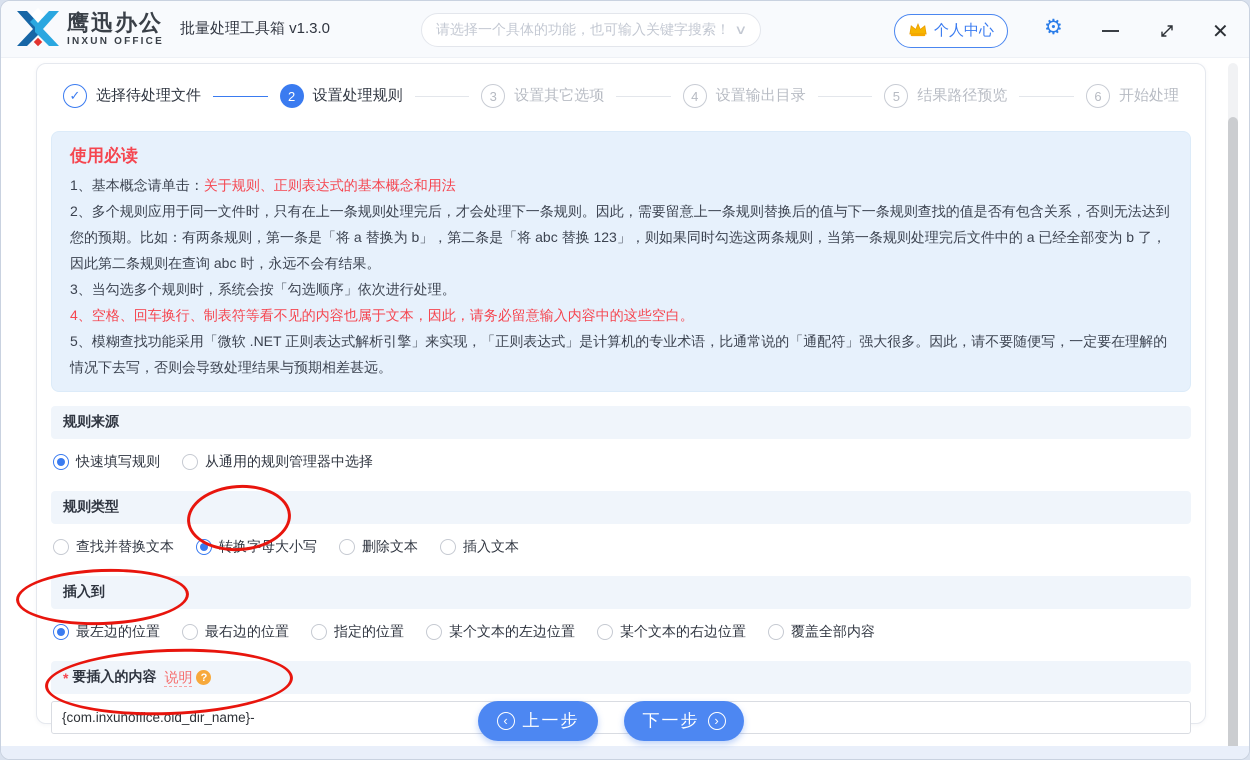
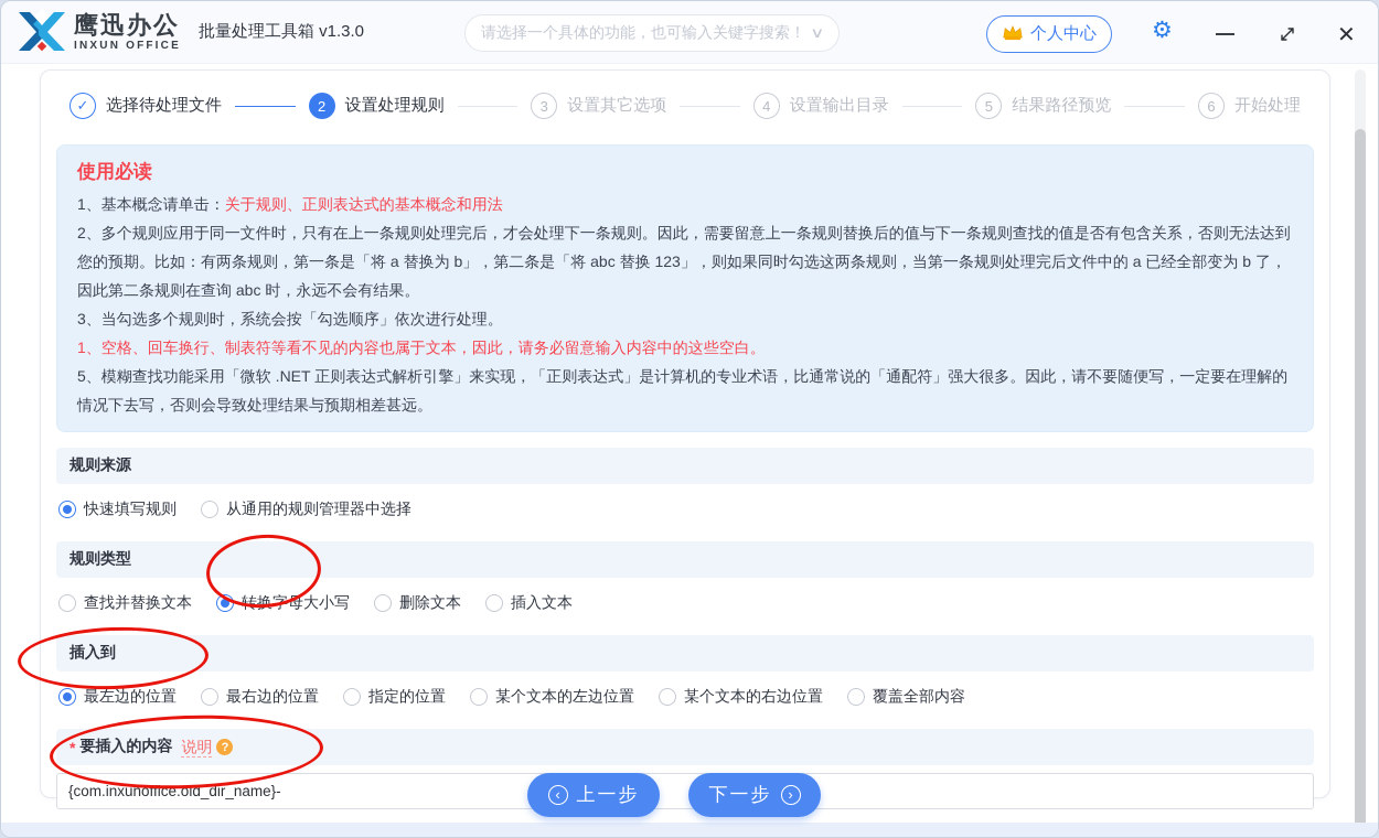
  鹰迅办公
  INXUN OFFICE
  批量处理工具箱 v1.3.0
  请选择一个具体的功能，也可输入关键字搜索！
  ∨
  个人中心
  ⚙
  ✕
  ✓
  选择待处理文件
  2
  设置处理规则
  3
  设置其它选项
  4
  设置输出目录
  5
  结果路径预览
  6
  开始处理
  使用必读
  1、基本概念请单击：关于规则、正则表达式的基本概念和用法
  2、多个规则应用于同一文件时，只有在上一条规则处理完后，才会处理下一条规则。因此，需要留意上一条规则替换后的值与下一条规则查找的值是否有包含关系，否则无法达到您的预期。比如：有两条规则，第一条是「将 a 替换为 b」，第二条是「将 abc 替换 123」，则如果同时勾选这两条规则，当第一条规则处理完后文件中的 a 已经全部变为 b 了，因此第二条规则在查询 abc 时，永远不会有结果。
  3、当勾选多个规则时，系统会按「勾选顺序」依次进行处理。
- 4、空格、回车换行、制表符等看不见的内容也属于文本，因此，请务必留意输入内容中的这些空白。
+ 1、空格、回车换行、制表符等看不见的内容也属于文本，因此，请务必留意输入内容中的这些空白。
  5、模糊查找功能采用「微软 .NET 正则表达式解析引擎」来实现，「正则表达式」是计算机的专业术语，比通常说的「通配符」强大很多。因此，请不要随便写，一定要在理解的情况下去写，否则会导致处理结果与预期相差甚远。
  规则来源
  快速填写规则
  从通用的规则管理器中选择
  规则类型
  查找并替换文本
  转换字母大小写
  删除文本
  插入文本
  插入到
  最左边的位置
  最右边的位置
  指定的位置
  某个文本的左边位置
  某个文本的右边位置
  覆盖全部内容
  *
  要插入的内容
  说明
  ?
  {com.inxunoffice.old_dir_name}-
  ‹
  上一步
  下一步
  ›
